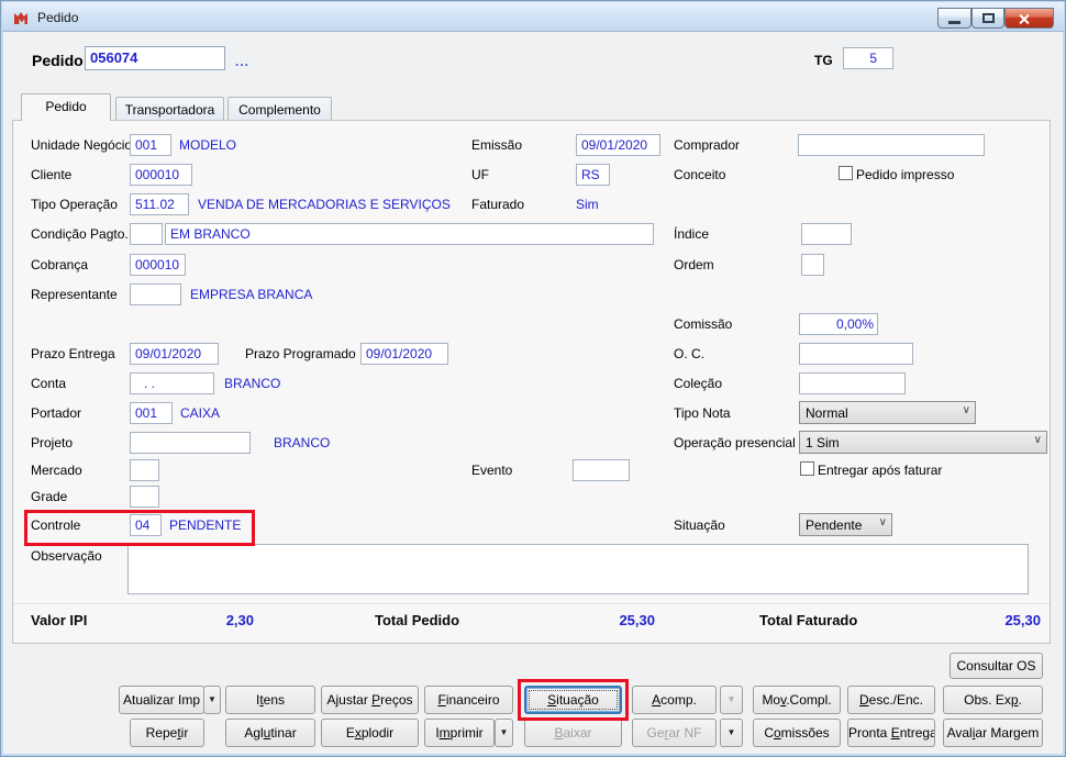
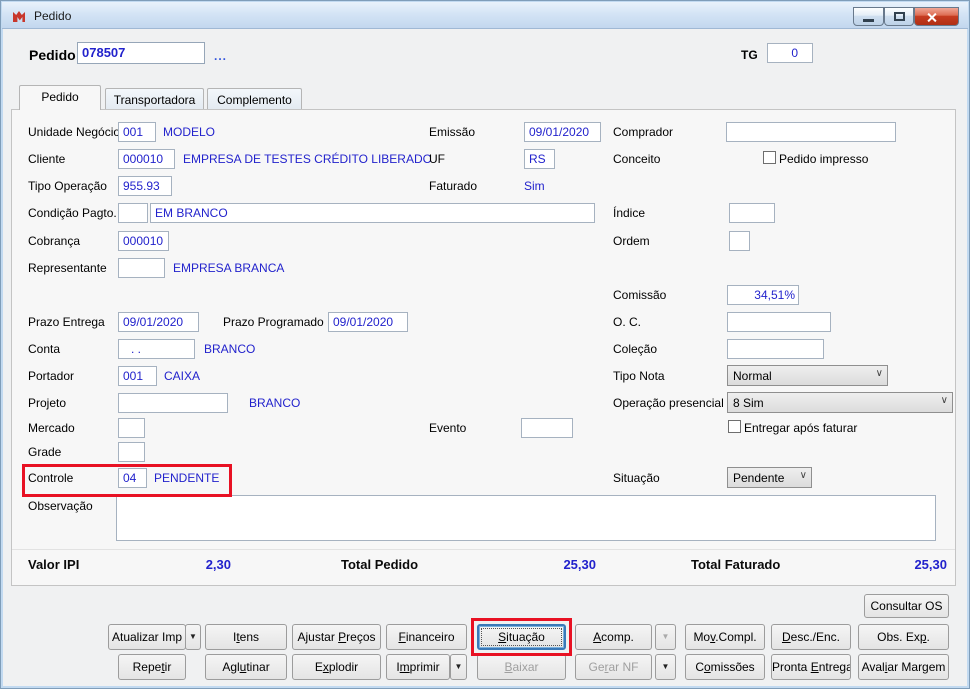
  Pedido
  Pedido
- 056074
+ 078507
  ...
  TG
- 5
+ 0
  Pedido
  Transportadora
  Complemento
  Unidade Negócio
  001
  MODELO
  Emissão
  09/01/2020
  Comprador
  Cliente
  000010
+ EMPRESA DE TESTES CRÉDITO LIBERADC
  UF
  RS
  Conceito
  Pedido impresso
  Tipo Operação
- 511.02
+ 955.93
- VENDA DE MERCADORIAS E SERVIÇOS
  Faturado
  Sim
  Condição Pagto.
  EM BRANCO
  Índice
  Cobrança
  000010
  Ordem
  Representante
  EMPRESA BRANCA
  Comissão
- 0,00%
+ 34,51%
  Prazo Entrega
  09/01/2020
  Prazo Programado
  09/01/2020
  O. C.
  Conta
  . .
  BRANCO
  Coleção
  Portador
  001
  CAIXA
  Tipo Nota
  Normal
  ∨
  Projeto
  BRANCO
  Operação presencial
- 1 Sim
+ 8 Sim
  ∨
  Mercado
  Evento
  Entregar após faturar
  Grade
  Controle
  04
  PENDENTE
  Situação
  Pendente
  ∨
  Observação
  Valor IPI
  2,30
  Total Pedido
  25,30
  Total Faturado
  25,30
  Consultar OS
  Atualizar Imp
  ▼
  Itens
  Ajustar Preços
  Financeiro
  Situação
  Acomp.
  ▼
  Mov.Compl.
  Desc./Enc.
  Obs. Exp.
  Repetir
  Aglutinar
  Explodir
  Imprimir
  ▼
  Baixar
  Gerar NF
  ▼
  Comissões
  Pronta Entrega
  Avaliar Margem
